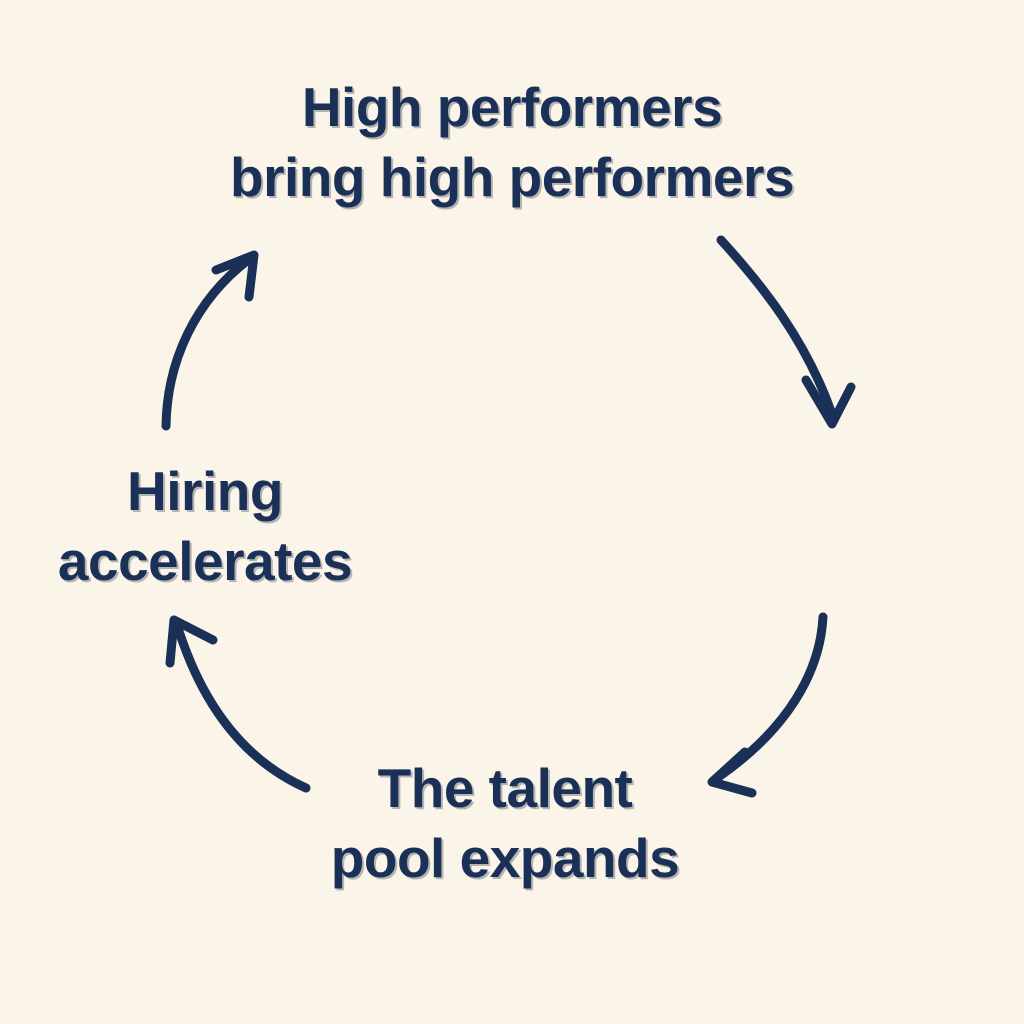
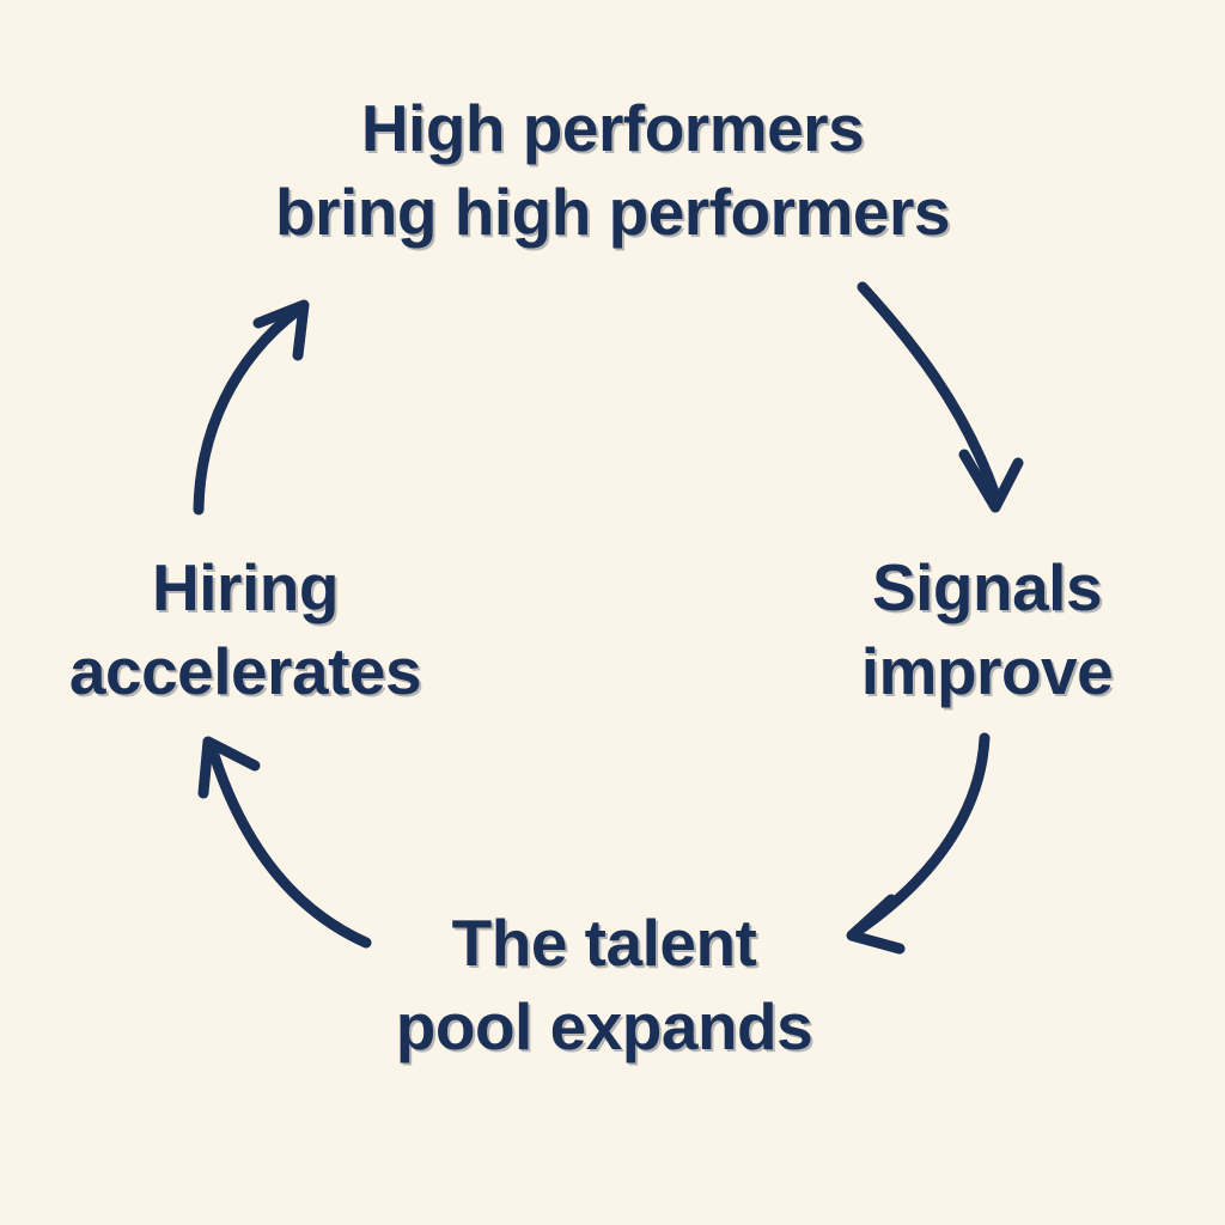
  High performers
  bring high performers
+ Signals
+ improve
  The talent
  pool expands
  Hiring
  accelerates
